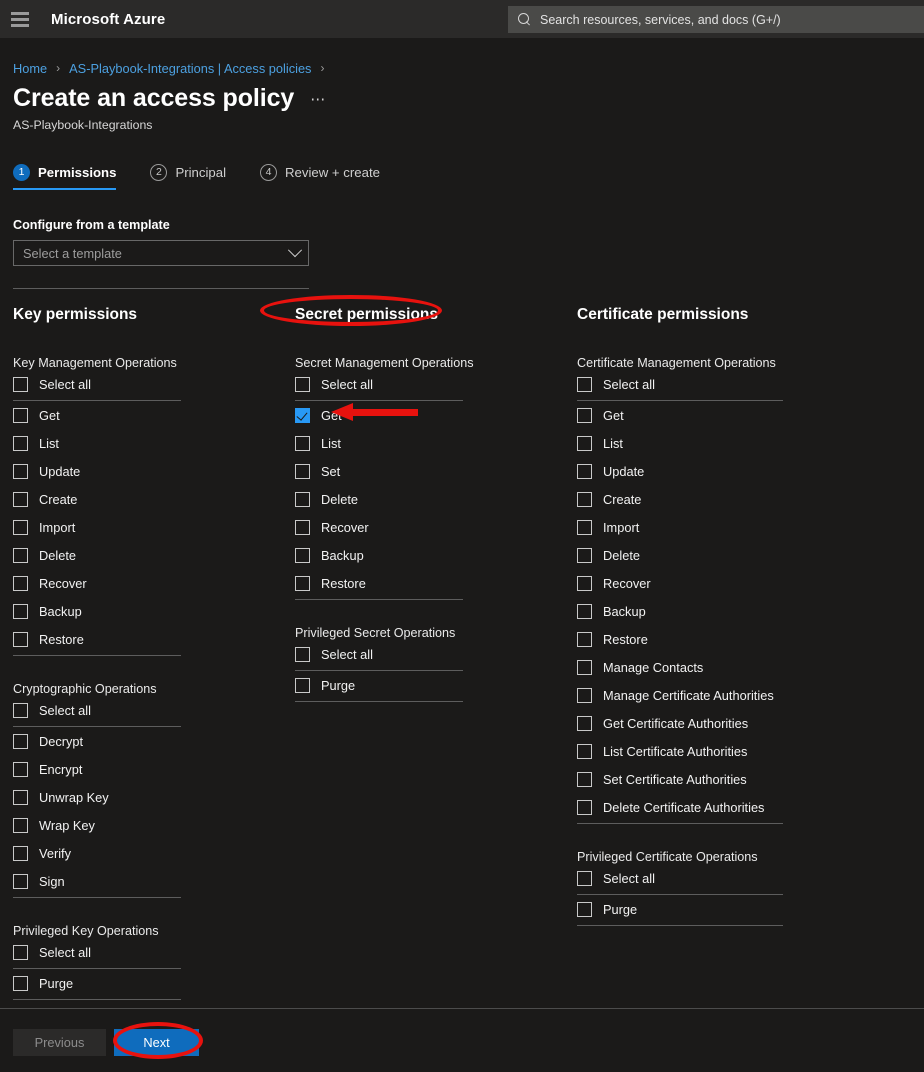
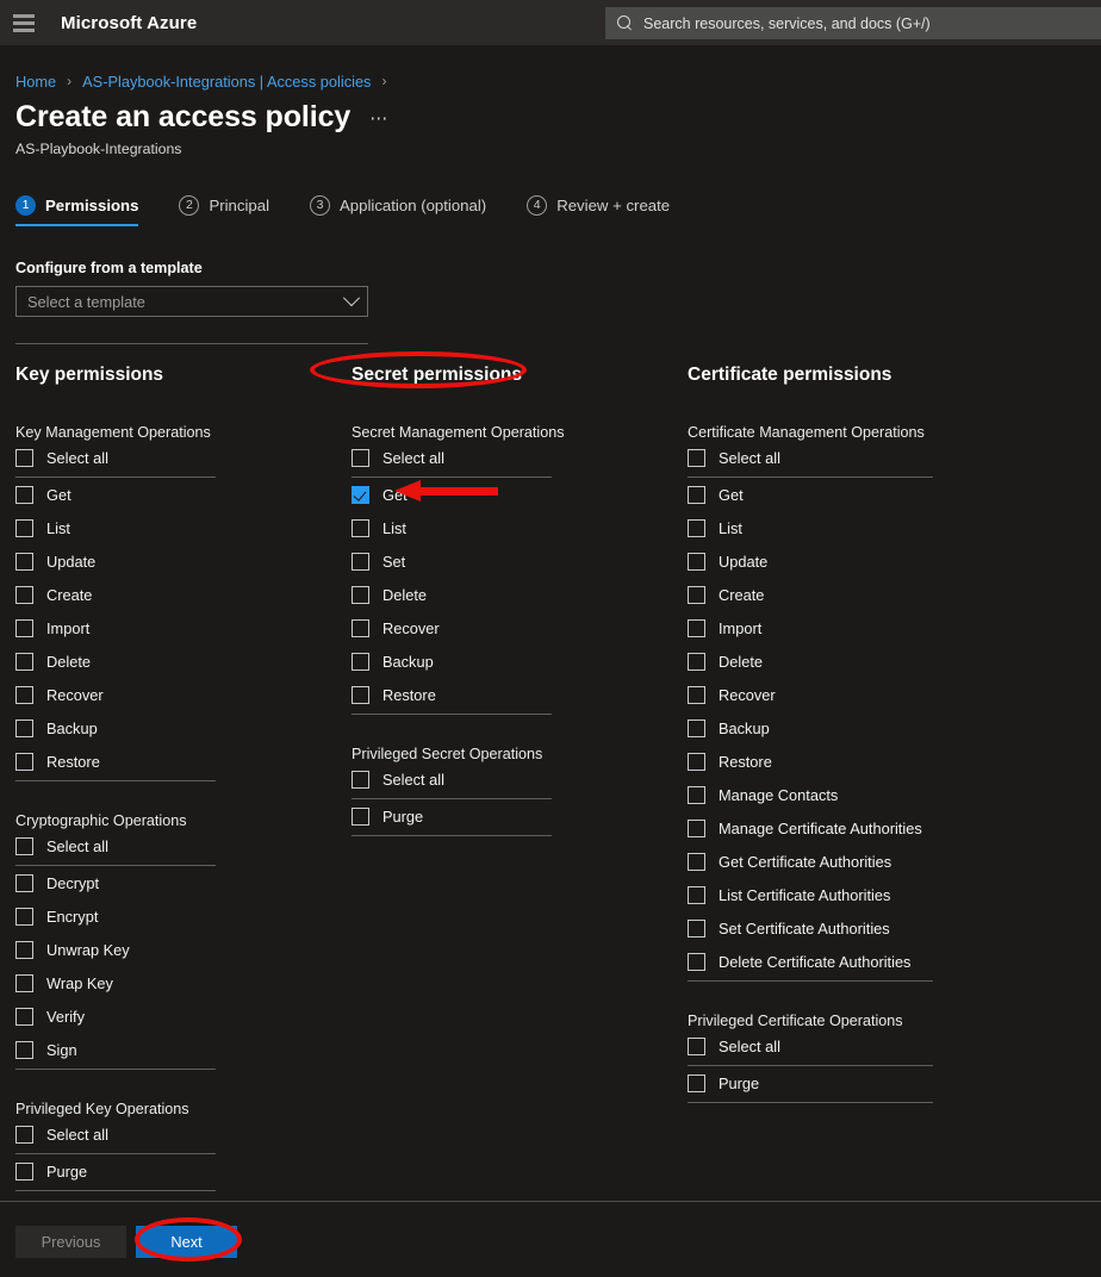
  Microsoft Azure
  Search resources, services, and docs (G+/)
  Home
  ›
  AS-Playbook-Integrations | Access policies
  ›
  Create an access policy
  ⋯
  AS-Playbook-Integrations
  1
  Permissions
  2
  Principal
+ 3
+ Application (optional)
  4
  Review + create
  Configure from a template
  Select a template
  Key permissions
  Key Management Operations
  Select all
  Get
  List
  Update
  Create
  Import
  Delete
  Recover
  Backup
  Restore
  Cryptographic Operations
  Select all
  Decrypt
  Encrypt
  Unwrap Key
  Wrap Key
  Verify
  Sign
  Privileged Key Operations
  Select all
  Purge
  Secret permissions
  Secret Management Operations
  Select all
  Get
  List
  Set
  Delete
  Recover
  Backup
  Restore
  Privileged Secret Operations
  Select all
  Purge
  Certificate permissions
  Certificate Management Operations
  Select all
  Get
  List
  Update
  Create
  Import
  Delete
  Recover
  Backup
  Restore
  Manage Contacts
  Manage Certificate Authorities
  Get Certificate Authorities
  List Certificate Authorities
  Set Certificate Authorities
  Delete Certificate Authorities
  Privileged Certificate Operations
  Select all
  Purge
  Previous
  Next
